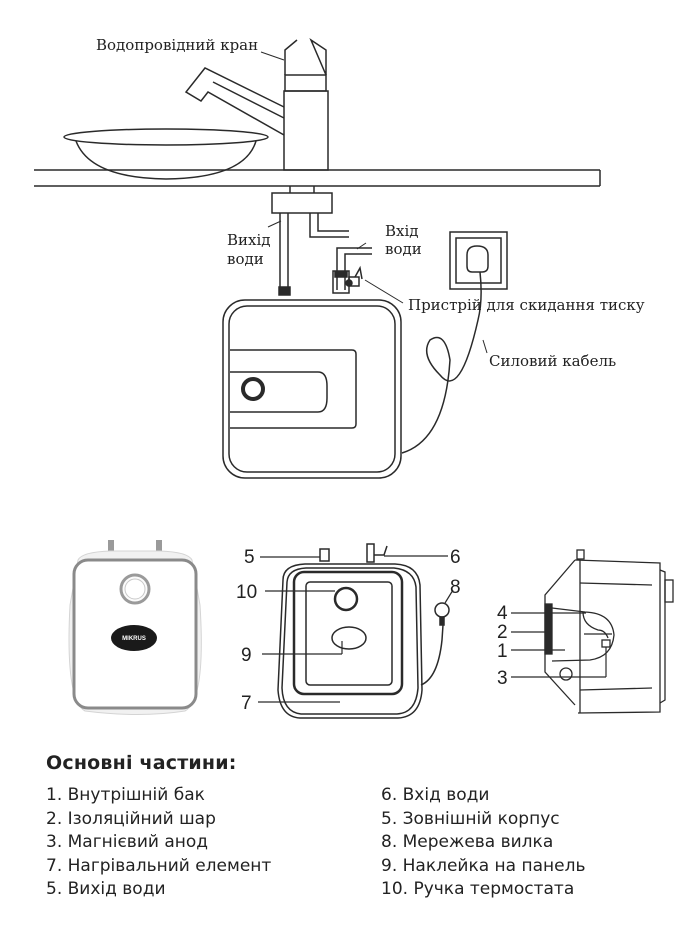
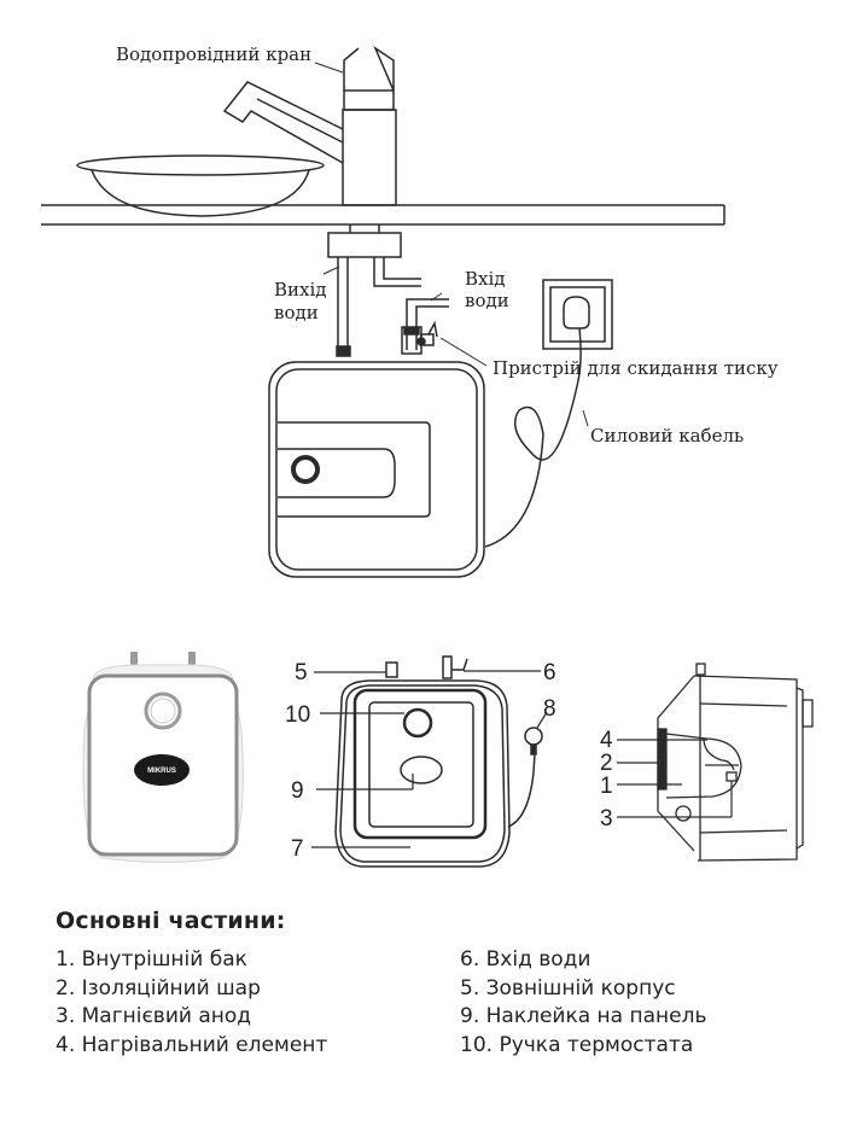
  Водопровідний кран
  Вихід
  води
  Вхід
  води
  Пристрій для скидання тиску
  Силовий кабель
  5
  6
  10
  8
  9
  7
  4
  2
  1
  3
  Основні частини:
  1. Внутрішній бак
  2. Ізоляційний шар
  3. Магнієвий анод
- 7. Нагрівальний елемент
+ 4. Нагрівальний елемент
- 5. Вихід води
  6. Вхід води
  5. Зовнішній корпус
- 8. Мережева вилка
  9. Наклейка на панель
  10. Ручка термостата
